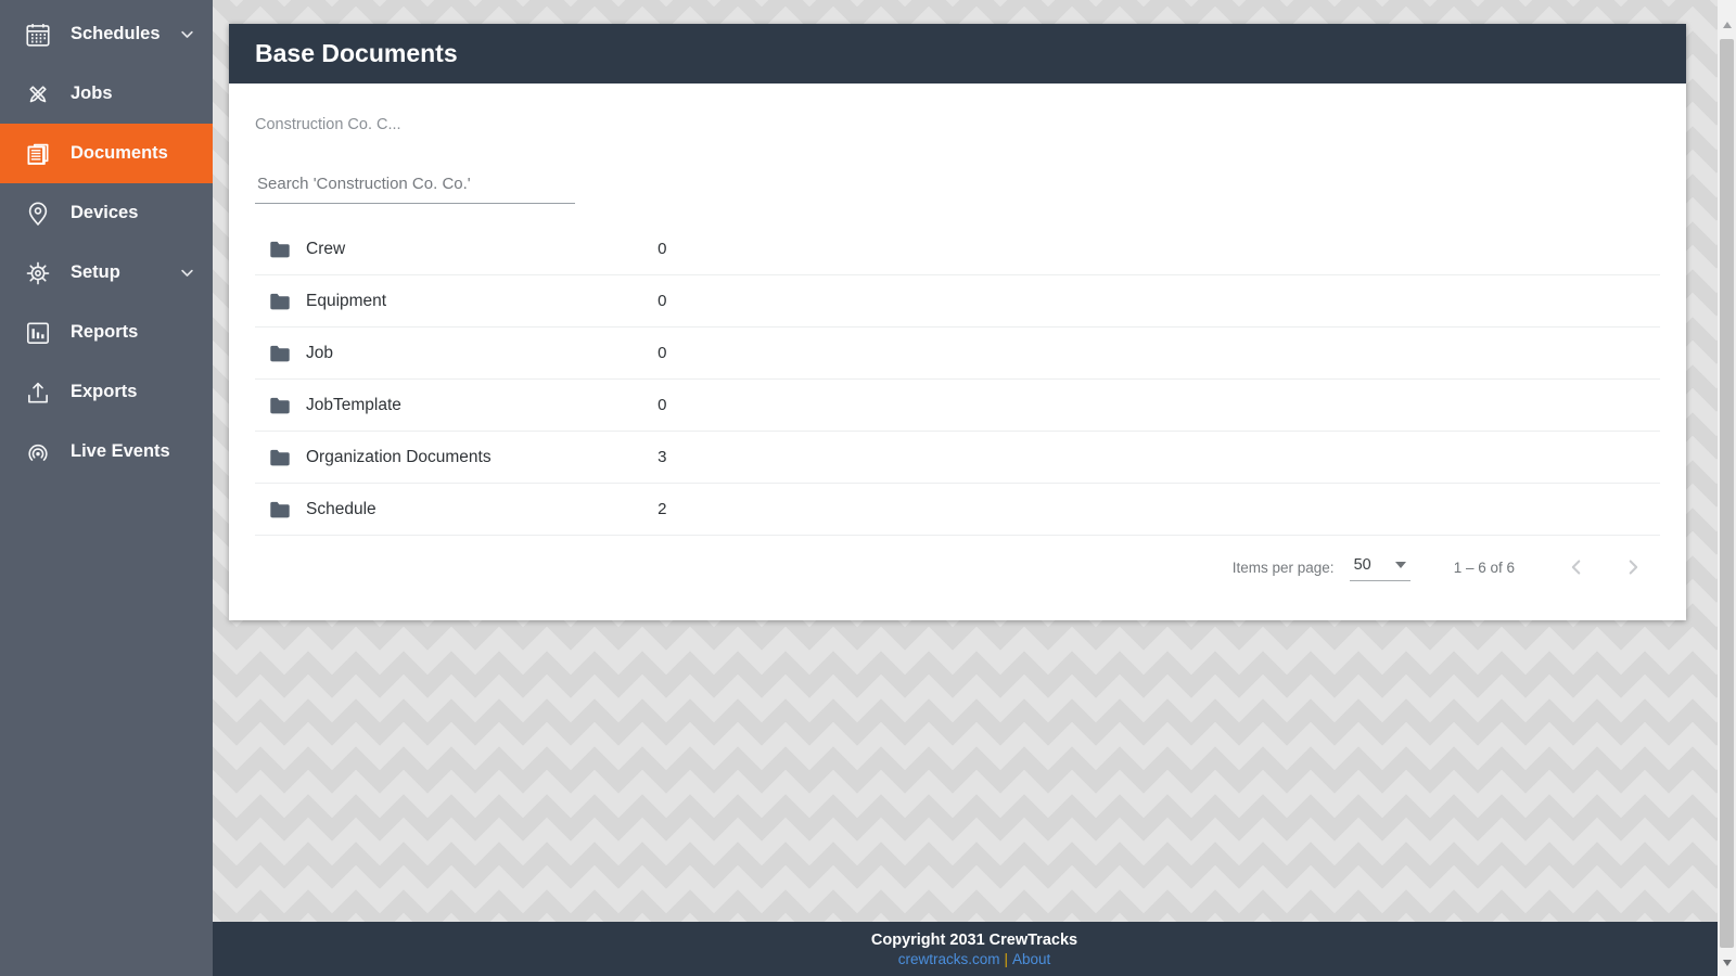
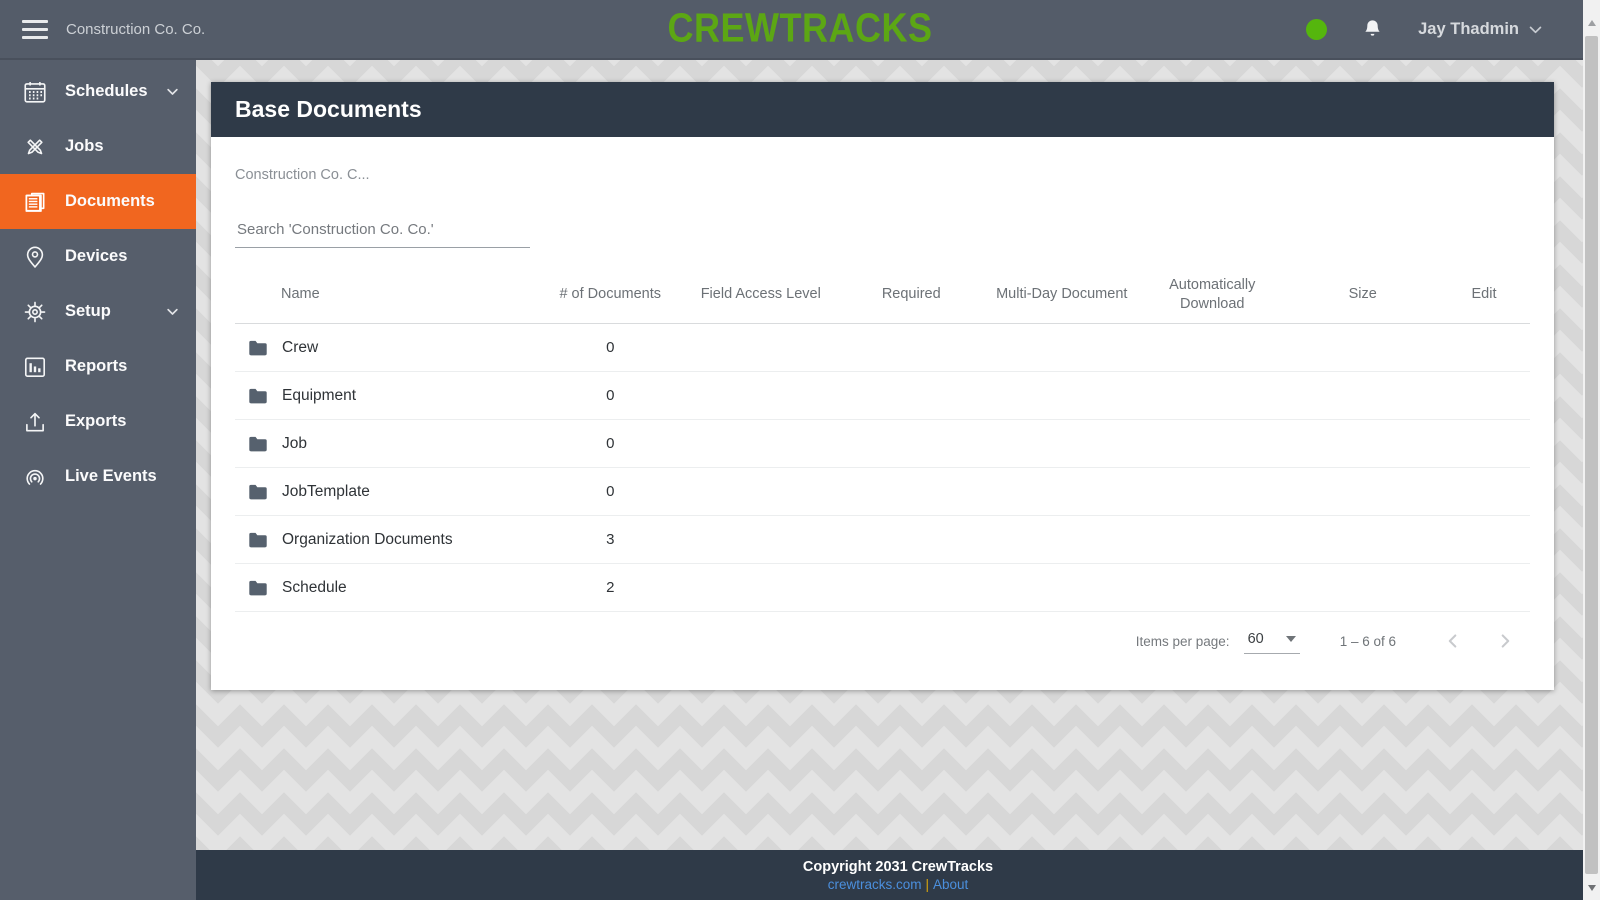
+ Construction Co. Co.
+ CREWTRACKS
+ Jay Thadmin
  Schedules
  Jobs
  Documents
  Devices
  Setup
  Reports
  Exports
  Live Events
  Base Documents
  Construction Co. C...
  Search 'Construction Co. Co.'
+ Name
+ # of Documents
+ Field Access Level
+ Required
+ Multi-Day Document
+ Automatically Download
+ Size
+ Edit
  Crew
  0
  Equipment
  0
  Job
  0
  JobTemplate
  0
  Organization Documents
  3
  Schedule
  2
  Items per page:
- 50
+ 60
  1 – 6 of 6
  Copyright 2031 CrewTracks
  crewtracks.com | About
